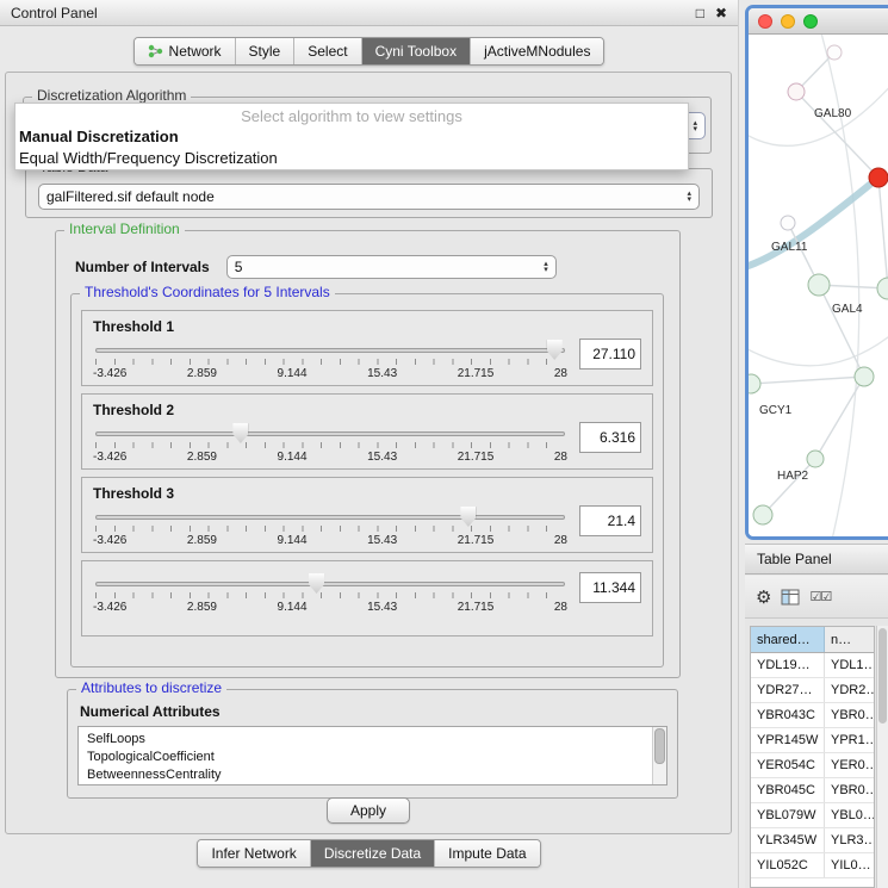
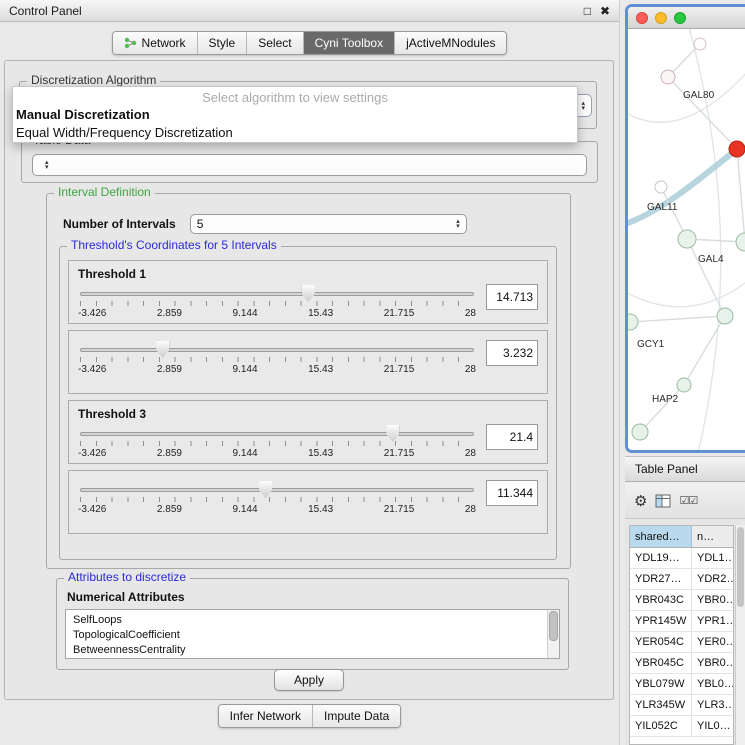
  Control Panel
  □
  ✖
  Network
  Style
  Select
  Cyni Toolbox
  jActiveMNodules
  Discretization Algorithm
- galFiltered.sif default node
  Interval Definition
  Number of Intervals
  5
  Threshold's Coordinates for 5 Intervals
  Threshold 1
  -3.426
  2.859
  9.144
  15.43
  21.715
  28
- 27.110
+ 14.713
- Threshold 2
  -3.426
  2.859
  9.144
  15.43
  21.715
  28
- 6.316
+ 3.232
  Threshold 3
  -3.426
  2.859
  9.144
  15.43
  21.715
  28
  21.4
  -3.426
  2.859
  9.144
  15.43
  21.715
  28
  11.344
  Attributes to discretize
  Numerical Attributes
  SelfLoops
  TopologicalCoefficient
  BetweennessCentrality
  Apply
  Select algorithm to view settings
  Manual Discretization
  Equal Width/Frequency Discretization
  Infer Network
- Discretize Data
  Impute Data
  GAL80
  GAL11
  GAL4
  GCY1
  HAP2
  Table Panel
  ⚙
  ☑☑
  shared…
  n…
  YDL19…
  YDL1…
  YDR27…
  YDR2…
  YBR043C
  YBR0…
  YPR145W
  YPR1…
  YER054C
  YER0…
  YBR045C
  YBR0…
  YBL079W
  YBL0…
  YLR345W
  YLR3…
  YIL052C
  YIL0…
